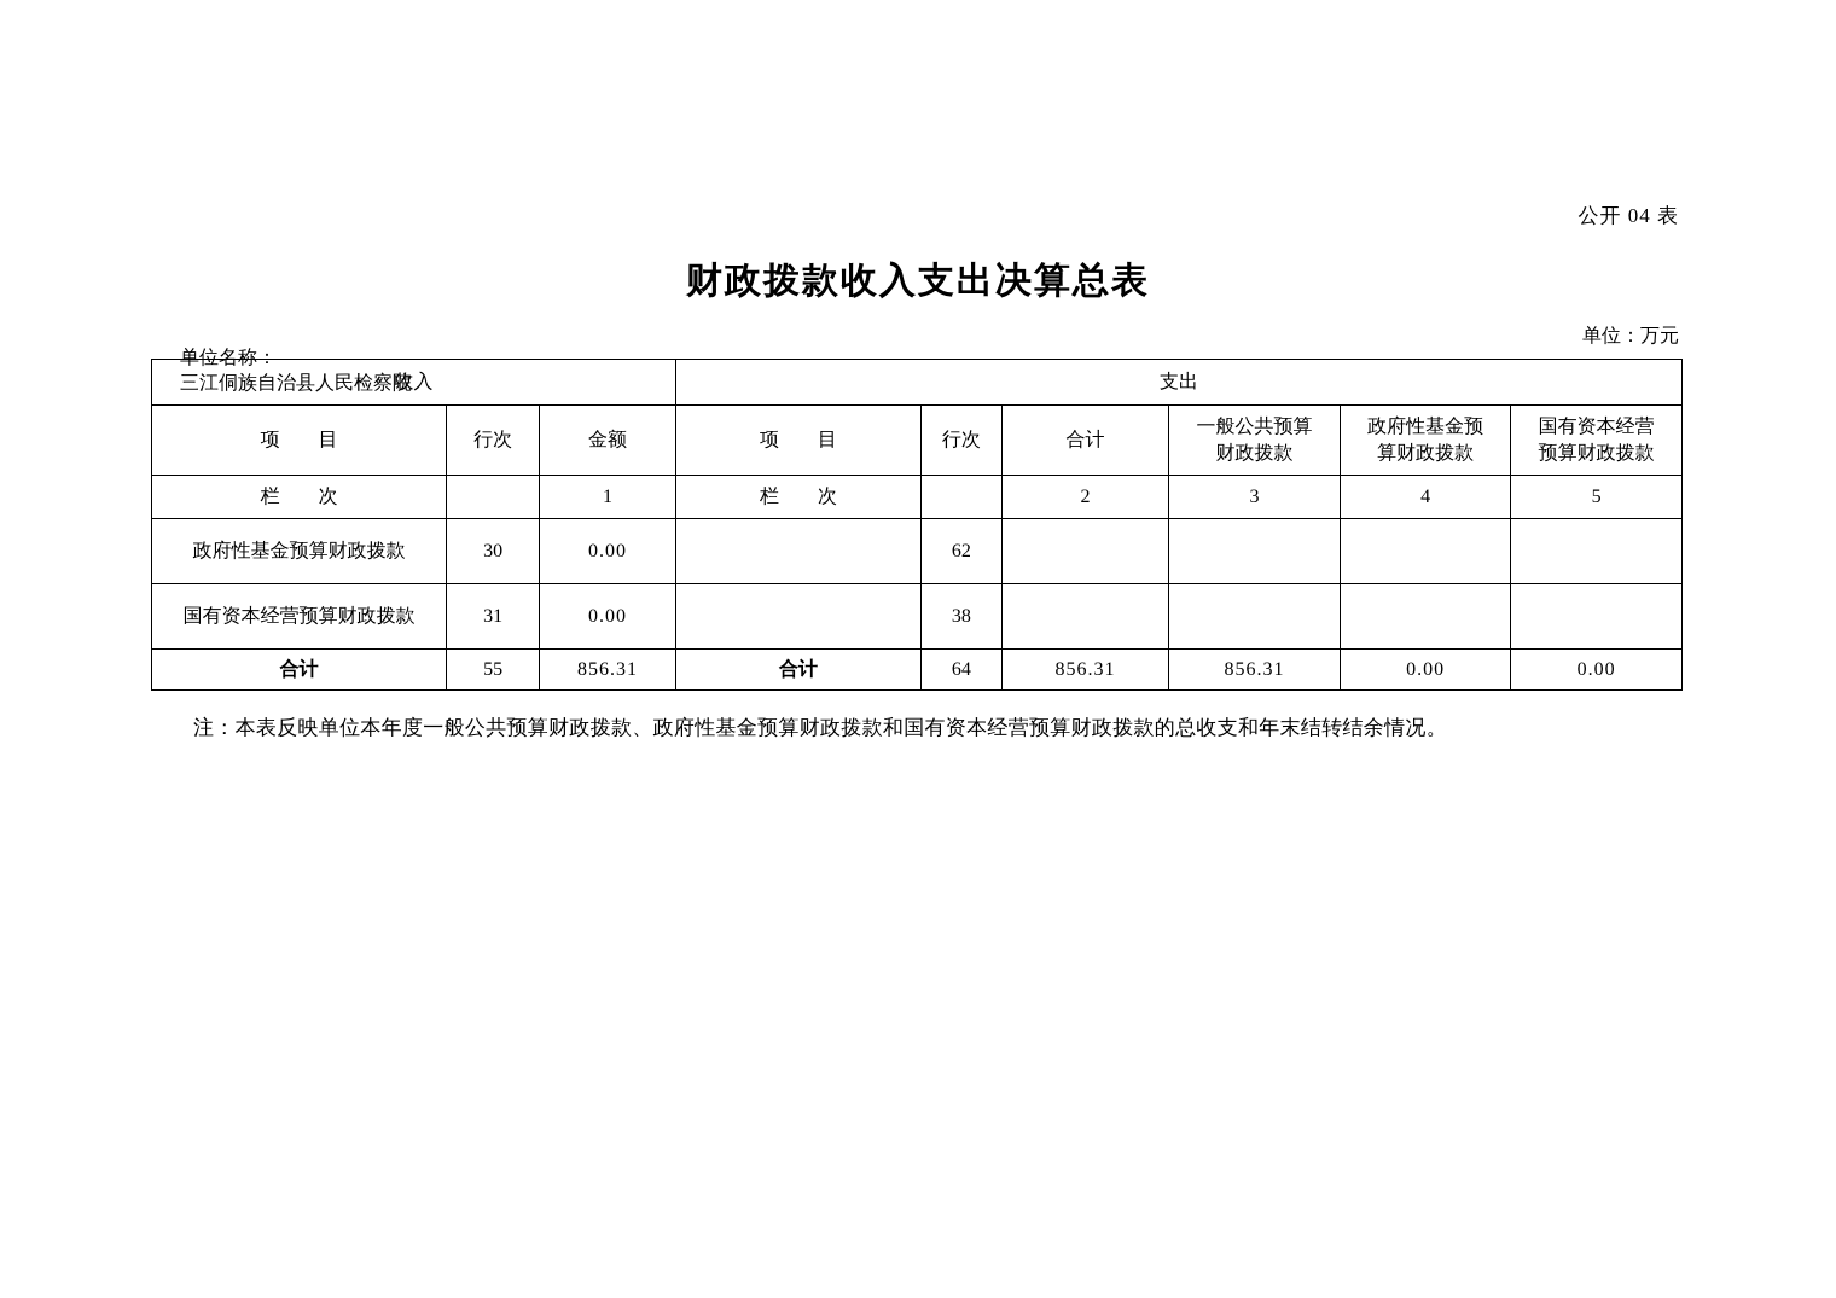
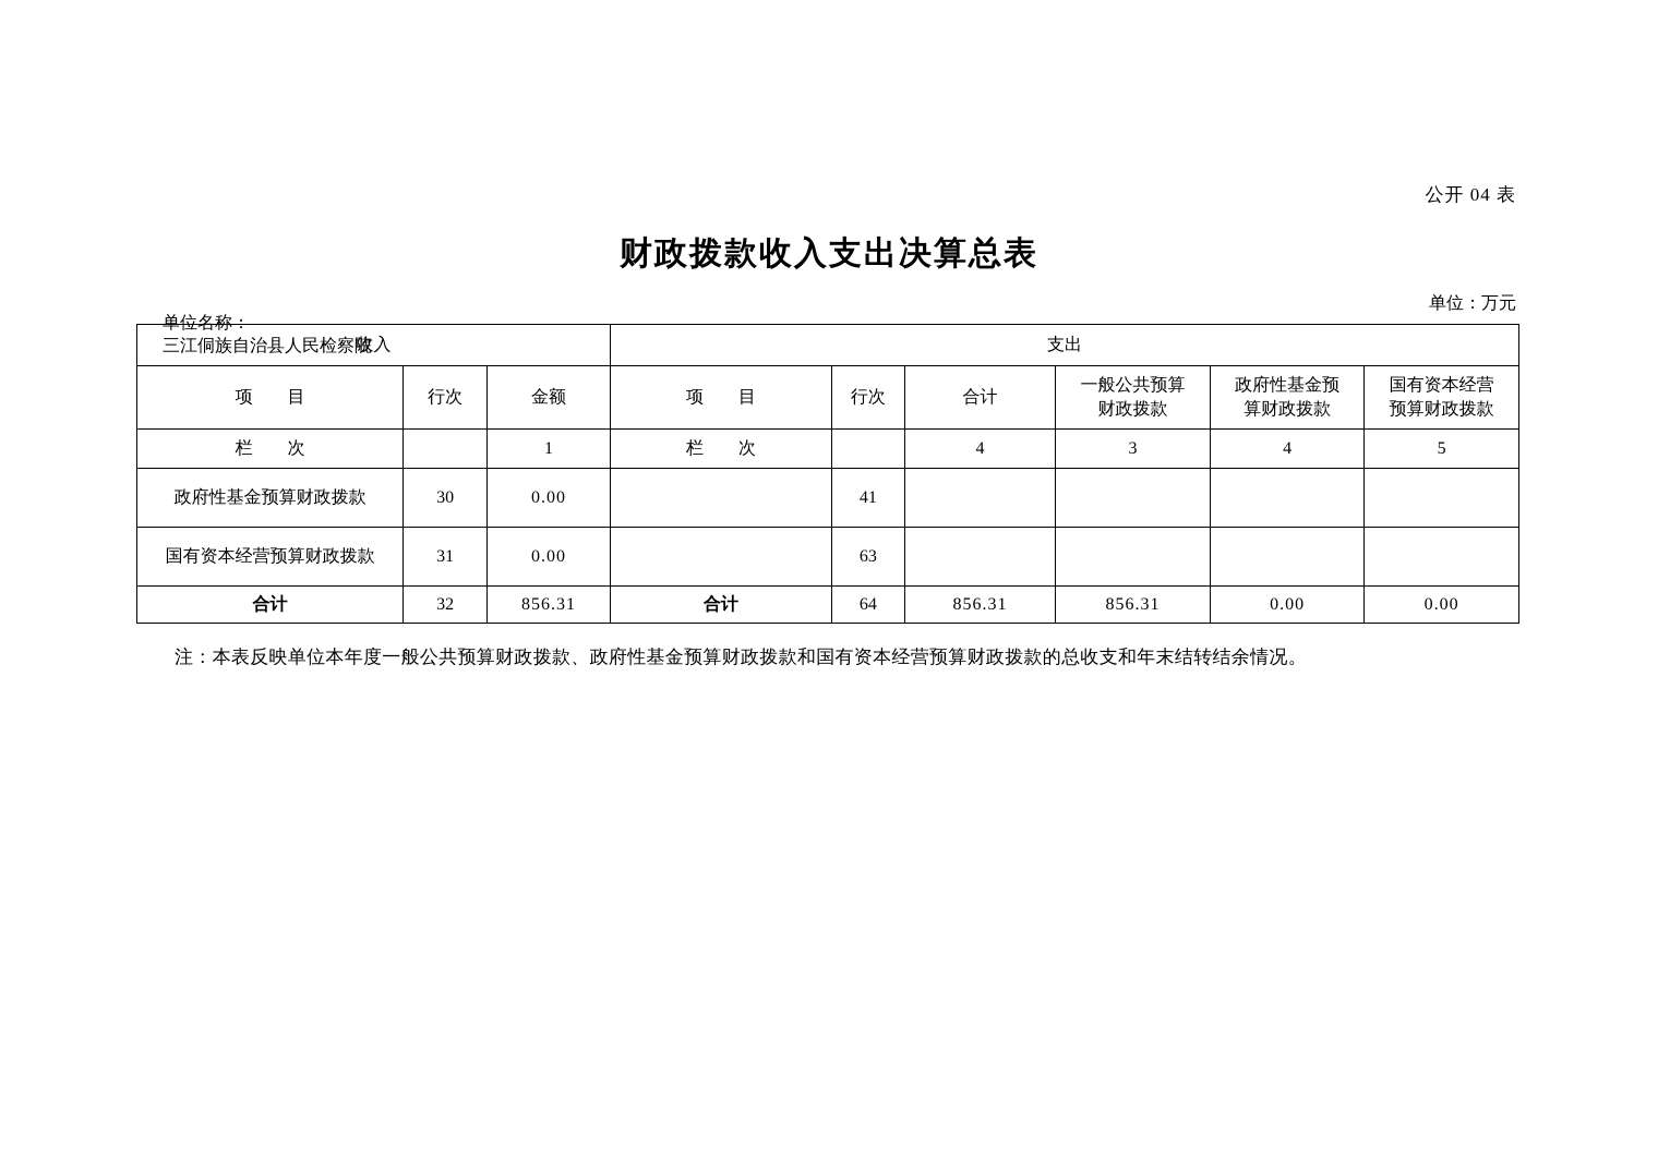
  公开 04 表
  财政拨款收入支出决算总表
  单位名称： 三江侗族自治县人民检察院
  单位：万元
  收入	支出
  项 目	行次	金额	项 目	行次	合计	一般公共预算 财政拨款	政府性基金预 算财政拨款	国有资本经营 预算财政拨款
- 栏 次		1	栏 次		2	3	4	5
+ 栏 次		1	栏 次		4	3	4	5
- 政府性基金预算财政拨款	30	0.00		62
+ 政府性基金预算财政拨款	30	0.00		41
- 国有资本经营预算财政拨款	31	0.00		38
+ 国有资本经营预算财政拨款	31	0.00		63
- 合计	55	856.31	合计	64	856.31	856.31	0.00	0.00
+ 合计	32	856.31	合计	64	856.31	856.31	0.00	0.00
  注：本表反映单位本年度一般公共预算财政拨款、政府性基金预算财政拨款和国有资本经营预算财政拨款的总收支和年末结转结余情况。
